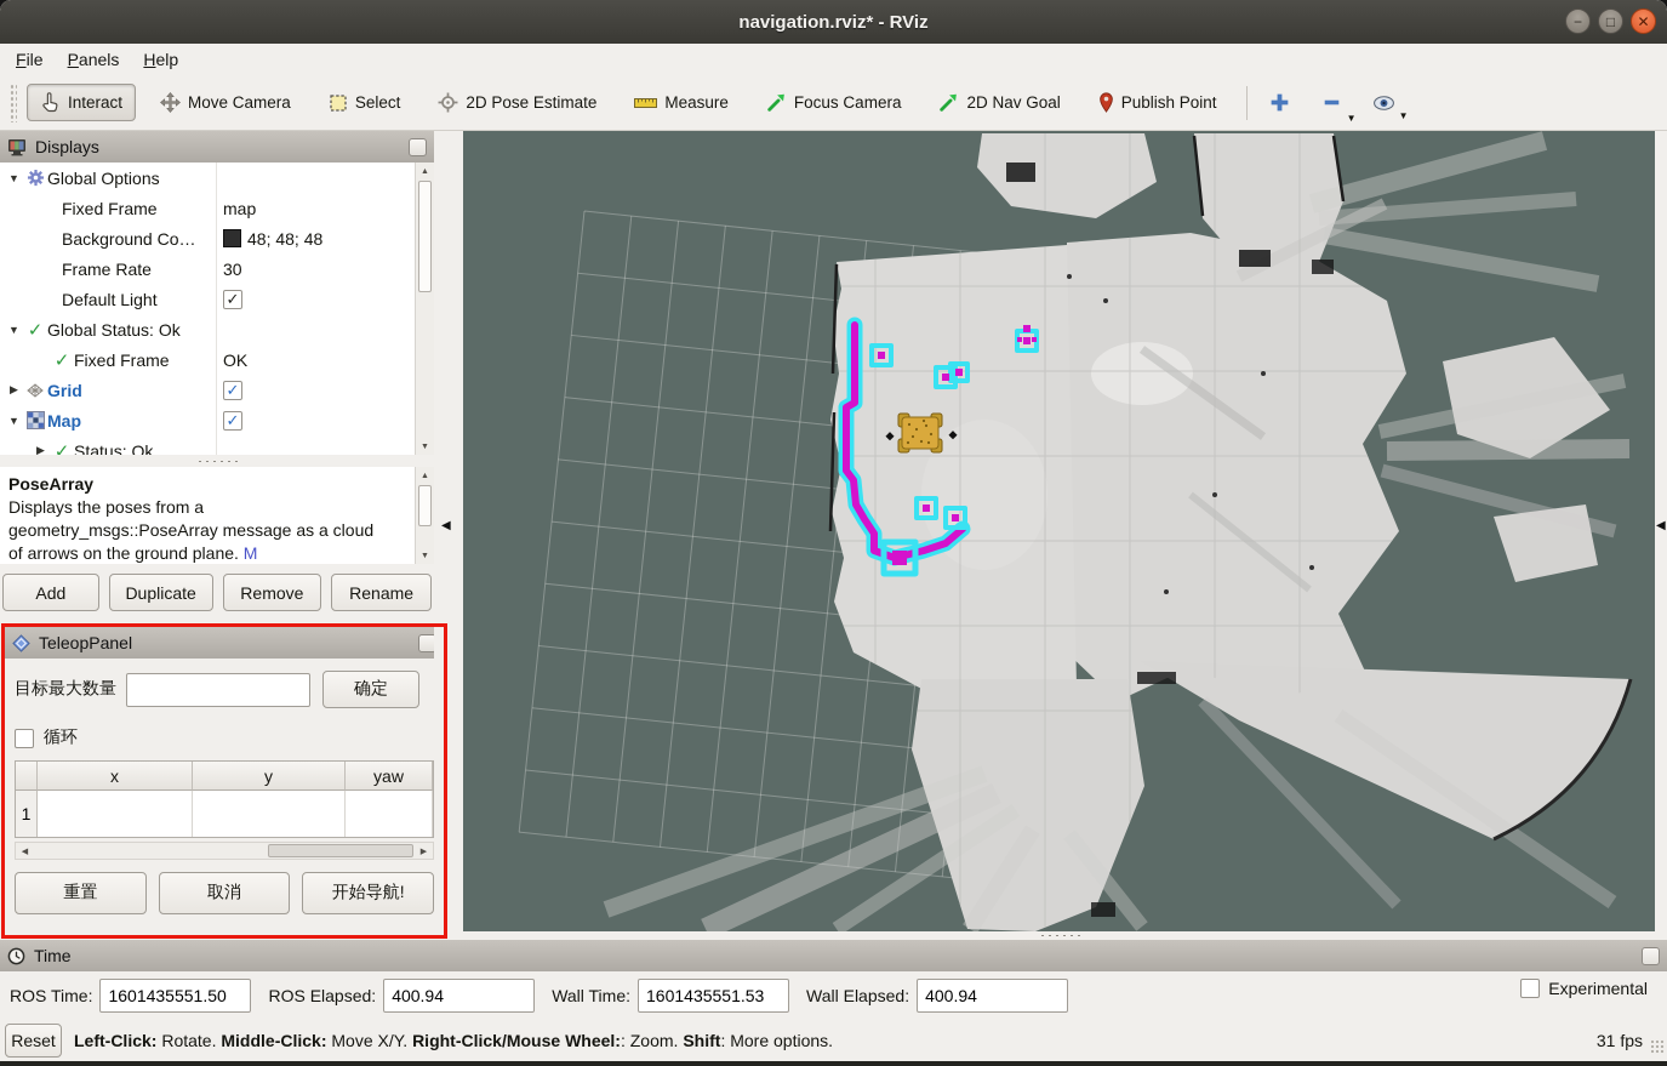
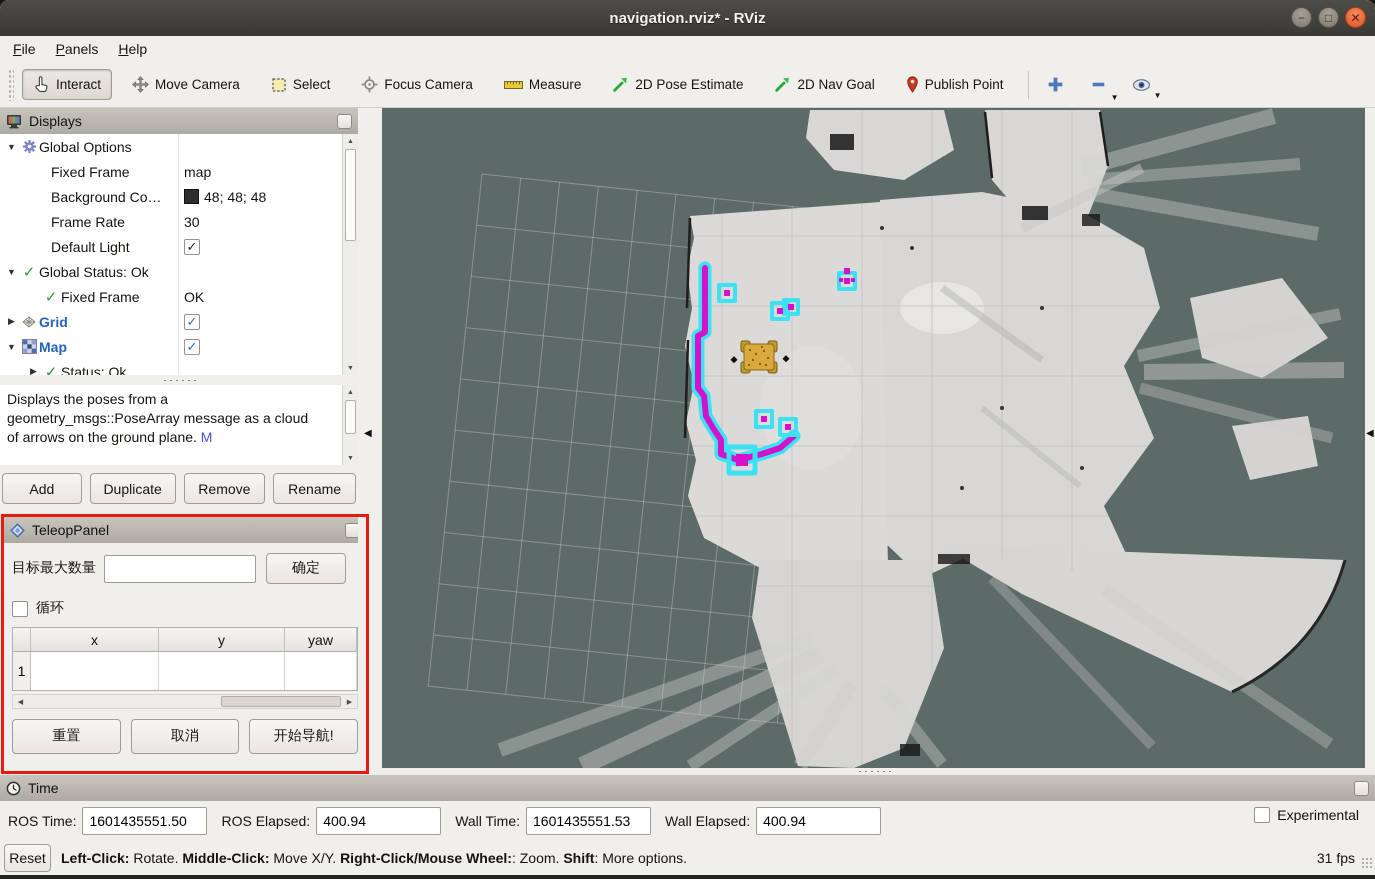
  navigation.rviz* - RViz
  −
  □
  ✕
  File
  Panels
  Help
  Interact
  Move Camera
  Select
- 2D Pose Estimate
+ Focus Camera
  Measure
- Focus Camera
+ 2D Pose Estimate
  2D Nav Goal
  Publish Point
  ▼
  ▼
  Displays
  ▼
  Global Options
  Fixed Frame
  map
  Background Co…
  48; 48; 48
  Frame Rate
  30
  Default Light
  ✓
  ▼
  ✓
  Global Status: Ok
  ✓
  Fixed Frame
  OK
  ▶
  Grid
  ✓
  ▼
  Map
  ✓
  ▶
  ✓
  Status: Ok
- PoseArray
  Displays the poses from a
  geometry_msgs::PoseArray message as a cloud
  of arrows on the ground plane. M
  Add
  Duplicate
  Remove
  Rename
  TeleopPanel
  目标最大数量
  确定
  循环
  x
  y
  yaw
  1
  重置
  取消
  开始导航!
  ◀
  ◀
  Time
  ROS Time:
  1601435551.50
  ROS Elapsed:
  400.94
  Wall Time:
  1601435551.53
  Wall Elapsed:
  400.94
  Experimental
  Reset
  Left-Click: Rotate. Middle-Click: Move X/Y. Right-Click/Mouse Wheel:: Zoom. Shift: More options.
  31 fps
